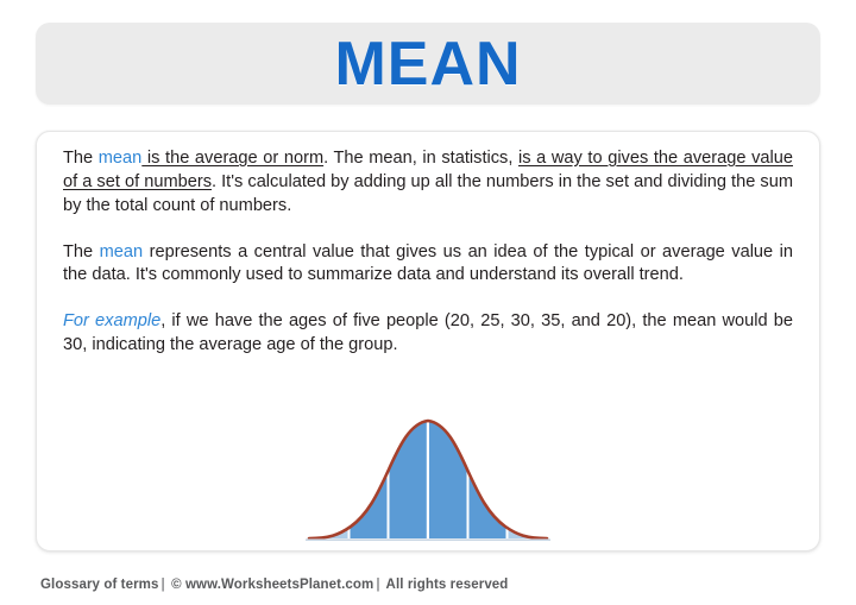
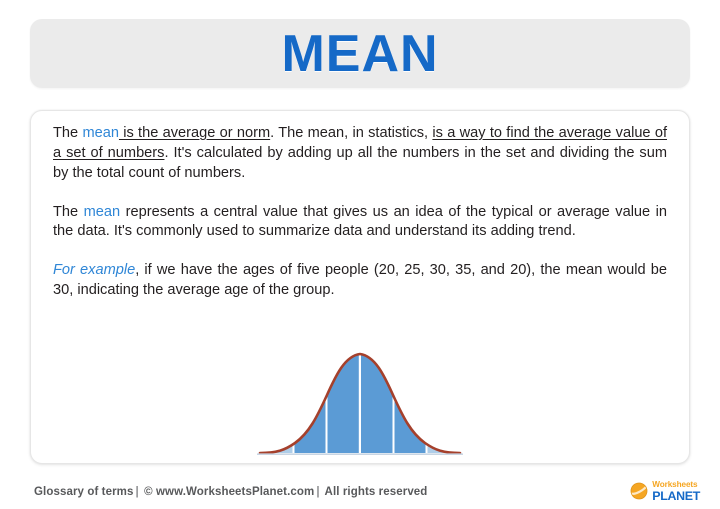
  MEAN
- The mean is the average or norm. The mean, in statistics, is a way to gives the average value of a set of numbers. It's calculated by adding up all the numbers in the set and dividing the sum by the total count of numbers.
+ The mean is the average or norm. The mean, in statistics, is a way to find the average value of a set of numbers. It's calculated by adding up all the numbers in the set and dividing the sum by the total count of numbers.
- The mean represents a central value that gives us an idea of the typical or average value in the data. It's commonly used to summarize data and understand its overall trend.
+ The mean represents a central value that gives us an idea of the typical or average value in the data. It's commonly used to summarize data and understand its adding trend.
  For example, if we have the ages of five people (20, 25, 30, 35, and 20), the mean would be 30, indicating the average age of the group.
  Glossary of terms | © www.WorksheetsPlanet.com | All rights reserved
+ Worksheets
+ PLANET
